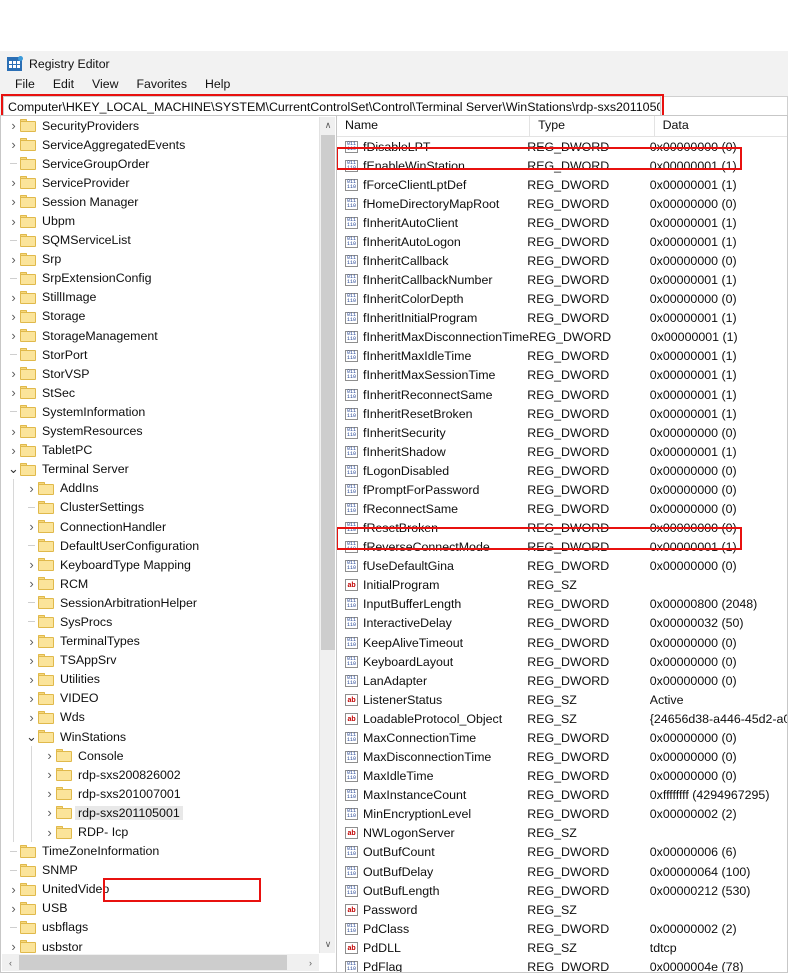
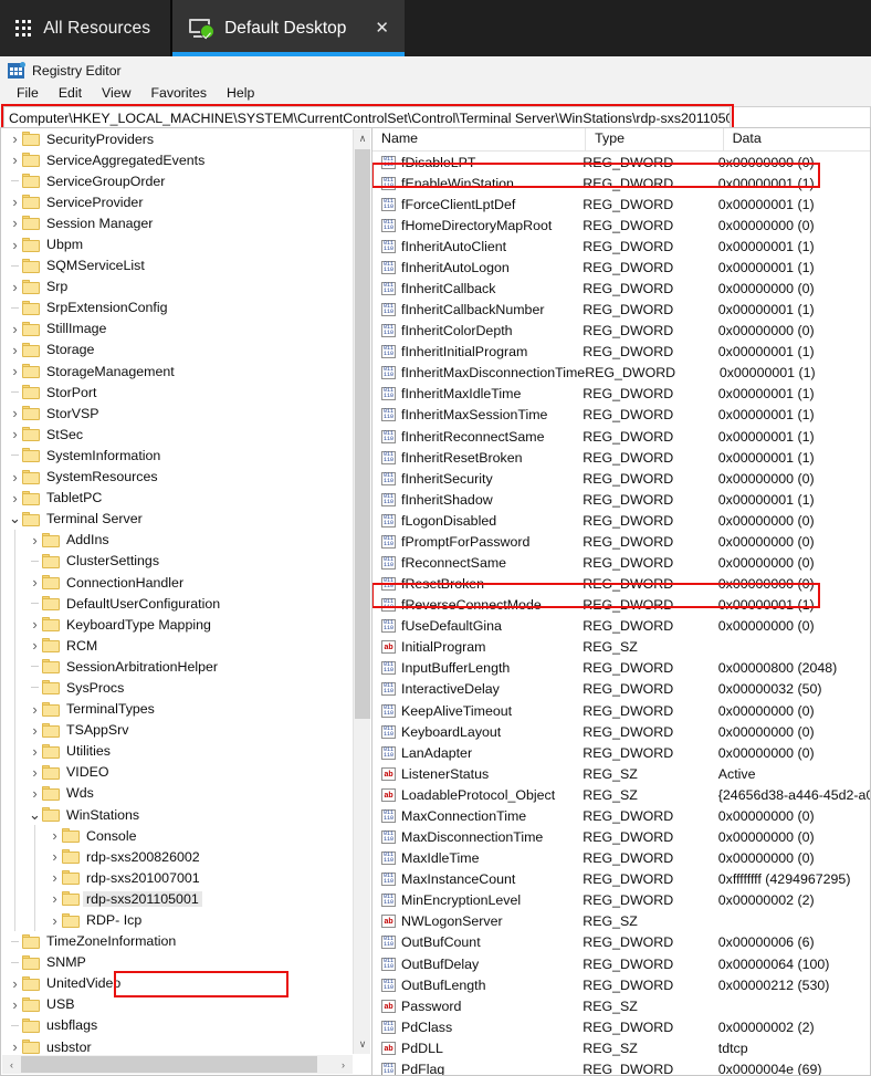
+ All Resources
+ Default Desktop
+ ✕
  Registry Editor
  File
  Edit
  View
  Favorites
  Help
  Computer\HKEY_LOCAL_MACHINE\SYSTEM\CurrentControlSet\Control\Terminal Server\WinStations\rdp-sxs2011050
  ›
  SecurityProviders
  ›
  ServiceAggregatedEvents
  ServiceGroupOrder
  ›
  ServiceProvider
  ›
  Session Manager
  ›
  Ubpm
  SQMServiceList
  ›
  Srp
  SrpExtensionConfig
  ›
  StillImage
  ›
  Storage
  ›
  StorageManagement
  StorPort
  ›
  StorVSP
  ›
  StSec
  SystemInformation
  ›
  SystemResources
  ›
  TabletPC
  ⌄
  Terminal Server
  ›
  AddIns
  ClusterSettings
  ›
  ConnectionHandler
  DefaultUserConfiguration
  ›
  KeyboardType Mapping
  ›
  RCM
  SessionArbitrationHelper
  SysProcs
  ›
  TerminalTypes
  ›
  TSAppSrv
  ›
  Utilities
  ›
  VIDEO
  ›
  Wds
  ⌄
  WinStations
  ›
  Console
  ›
  rdp-sxs200826002
  ›
  rdp-sxs201007001
  ›
  rdp-sxs201105001
  ›
  RDP- Icp
  TimeZoneInformation
  SNMP
  ›
  UnitedVideo
  ›
  USB
  usbflags
  ›
  usbstor
  ∧
  ∨
  ‹
  ›
  Name
  Type
  Data
  fDisableLPT
  REG_DWORD
  0x00000000 (0)
  fEnableWinStation
  REG_DWORD
  0x00000001 (1)
  fForceClientLptDef
  REG_DWORD
  0x00000001 (1)
  fHomeDirectoryMapRoot
  REG_DWORD
  0x00000000 (0)
  fInheritAutoClient
  REG_DWORD
  0x00000001 (1)
  fInheritAutoLogon
  REG_DWORD
  0x00000001 (1)
  fInheritCallback
  REG_DWORD
  0x00000000 (0)
  fInheritCallbackNumber
  REG_DWORD
  0x00000001 (1)
  fInheritColorDepth
  REG_DWORD
  0x00000000 (0)
  fInheritInitialProgram
  REG_DWORD
  0x00000001 (1)
  fInheritMaxDisconnectionTime
  REG_DWORD
  0x00000001 (1)
  fInheritMaxIdleTime
  REG_DWORD
  0x00000001 (1)
  fInheritMaxSessionTime
  REG_DWORD
  0x00000001 (1)
  fInheritReconnectSame
  REG_DWORD
  0x00000001 (1)
  fInheritResetBroken
  REG_DWORD
  0x00000001 (1)
  fInheritSecurity
  REG_DWORD
  0x00000000 (0)
  fInheritShadow
  REG_DWORD
  0x00000001 (1)
  fLogonDisabled
  REG_DWORD
  0x00000000 (0)
  fPromptForPassword
  REG_DWORD
  0x00000000 (0)
  fReconnectSame
  REG_DWORD
  0x00000000 (0)
  fResetBroken
  REG_DWORD
  0x00000000 (0)
  fReverseConnectMode
  REG_DWORD
  0x00000001 (1)
  fUseDefaultGina
  REG_DWORD
  0x00000000 (0)
  InitialProgram
  REG_SZ
  InputBufferLength
  REG_DWORD
  0x00000800 (2048)
  InteractiveDelay
  REG_DWORD
  0x00000032 (50)
  KeepAliveTimeout
  REG_DWORD
  0x00000000 (0)
  KeyboardLayout
  REG_DWORD
  0x00000000 (0)
  LanAdapter
  REG_DWORD
  0x00000000 (0)
  ListenerStatus
  REG_SZ
  Active
  LoadableProtocol_Object
  REG_SZ
  {24656d38-a446-45d2-a0
  MaxConnectionTime
  REG_DWORD
  0x00000000 (0)
  MaxDisconnectionTime
  REG_DWORD
  0x00000000 (0)
  MaxIdleTime
  REG_DWORD
  0x00000000 (0)
  MaxInstanceCount
  REG_DWORD
  0xffffffff (4294967295)
  MinEncryptionLevel
  REG_DWORD
  0x00000002 (2)
  NWLogonServer
  REG_SZ
  OutBufCount
  REG_DWORD
  0x00000006 (6)
  OutBufDelay
  REG_DWORD
  0x00000064 (100)
  OutBufLength
  REG_DWORD
  0x00000212 (530)
  Password
  REG_SZ
  PdClass
  REG_DWORD
  0x00000002 (2)
  PdDLL
  REG_SZ
  tdtcp
  PdFlag
  REG_DWORD
- 0x0000004e (78)
+ 0x0000004e (69)
